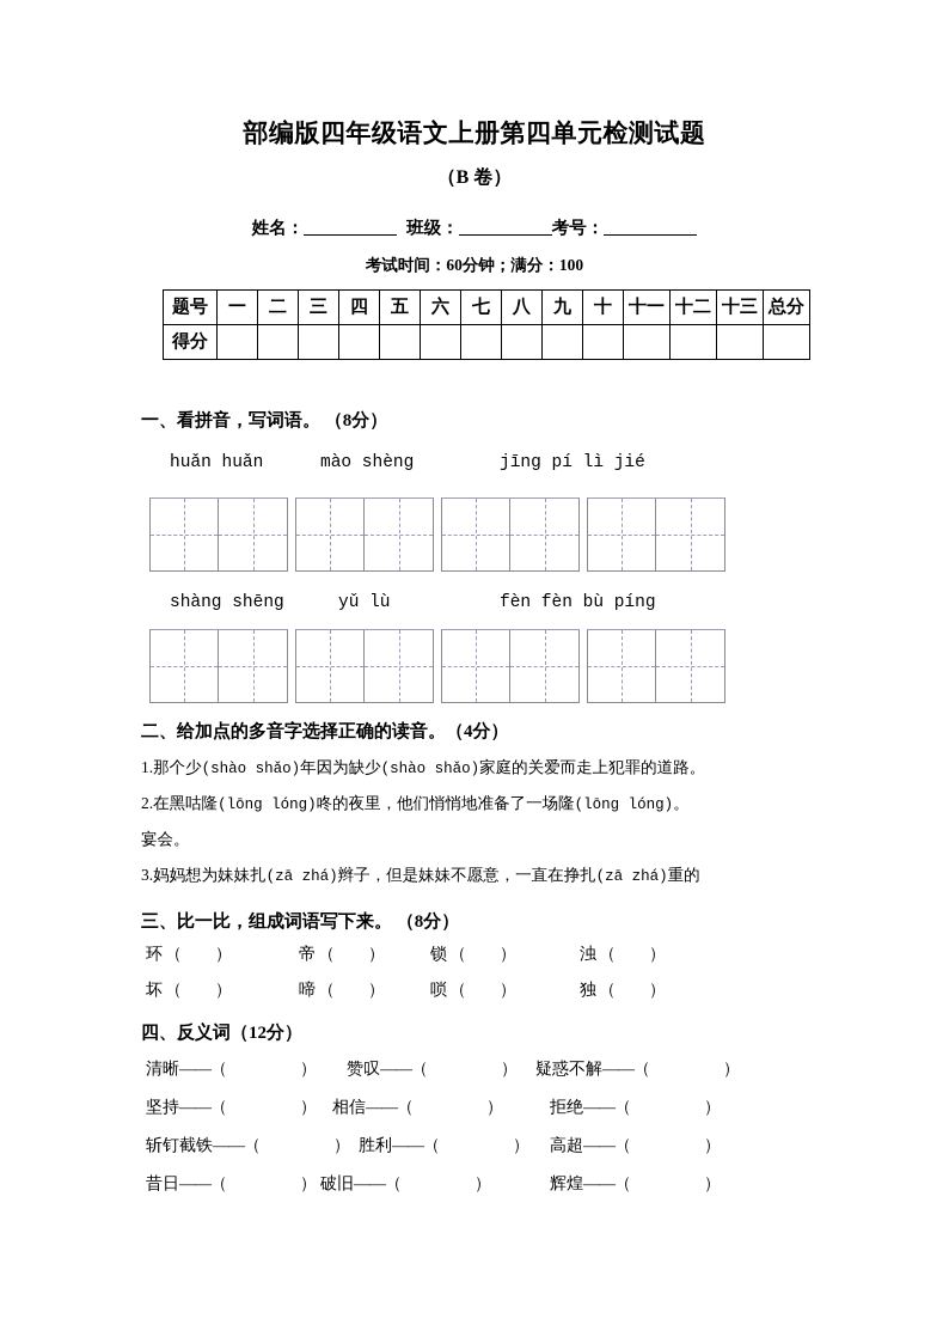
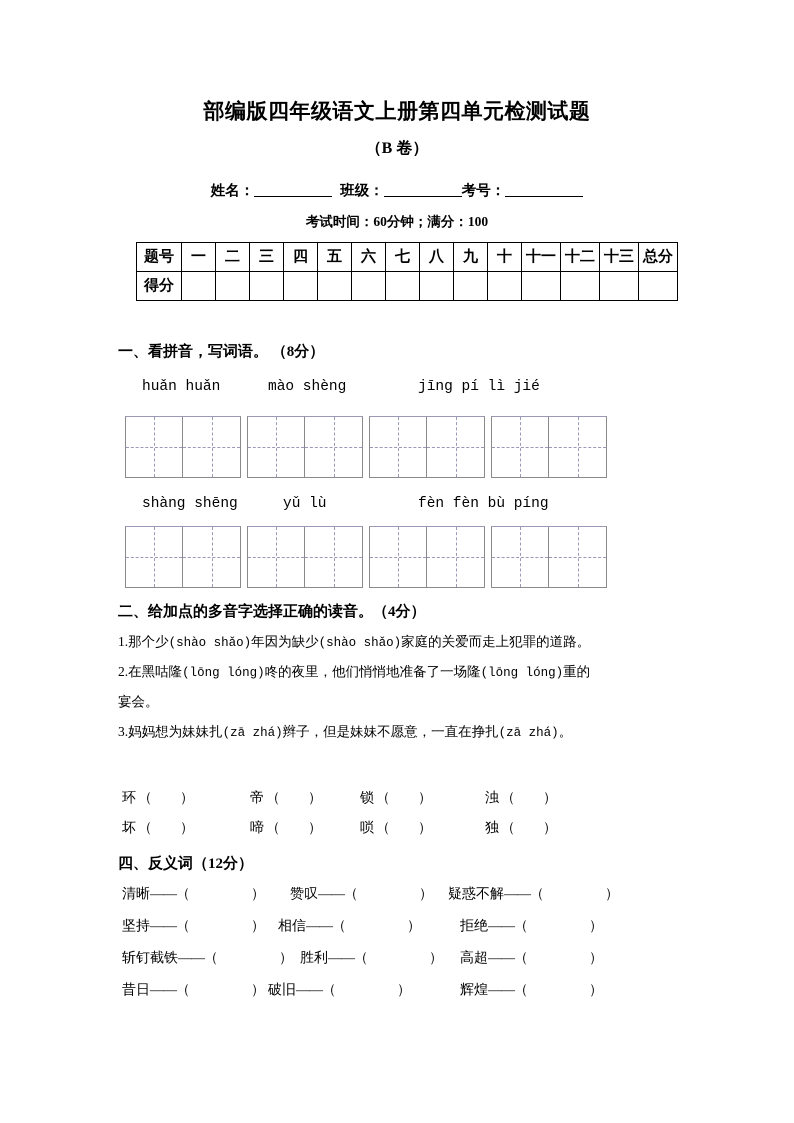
  部编版四年级语文上册第四单元检测试题
  （B 卷）
  姓名： 班级： 考号：
  考试时间：60分钟；满分：100
  题号	一	二	三	四	五	六	七	八	九	十	十一	十二	十三	总分
  得分
  一、看拼音，写词语。 （8分）
  huǎn huǎn
  mào shèng
  jīng pí lì jié
  shàng shēng
  yǔ lù
  fèn fèn bù píng
  二、给加点的多音字选择正确的读音。（4分）
  1.那个少(shào shǎo)年因为缺少(shào shǎo)家庭的关爱而走上犯罪的道路。
- 2.在黑咕隆(lōng lóng)咚的夜里，他们悄悄地准备了一场隆(lōng lóng)。
+ 2.在黑咕隆(lōng lóng)咚的夜里，他们悄悄地准备了一场隆(lōng lóng)重的
  宴会。
- 3.妈妈想为妹妹扎(zā zhá)辫子，但是妹妹不愿意，一直在挣扎(zā zhá)重的
+ 3.妈妈想为妹妹扎(zā zhá)辫子，但是妹妹不愿意，一直在挣扎(zā zhá)。
- 三、比一比，组成词语写下来。 （8分）
  环 （ ）
  帝 （ ）
  锁 （ ）
  浊 （ ）
  坏 （ ）
  啼 （ ）
  唢 （ ）
  独 （ ）
  四、反义词（12分）
  清晰——（ ）
  赞叹——（ ）
  疑惑不解——（ ）
  坚持——（ ）
  相信——（ ）
  拒绝——（ ）
  斩钉截铁——（ ）
  胜利——（ ）
  高超——（ ）
  昔日——（ ）
  破旧——（ ）
  辉煌——（ ）
